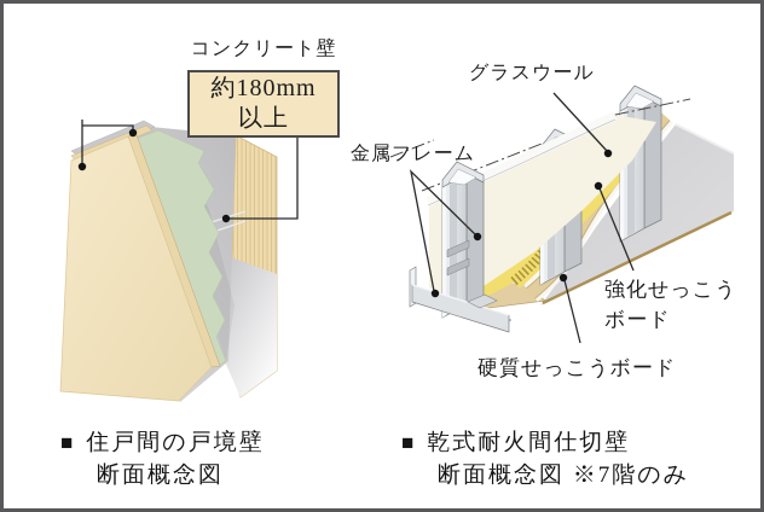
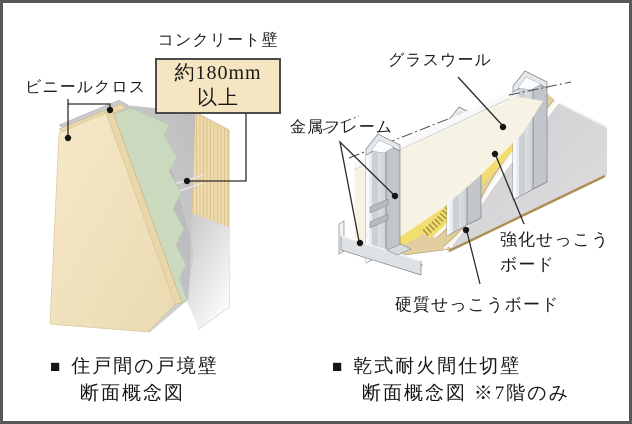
+ ビニールクロス
  コンクリート壁
  約180mm
  以上
  グラスウール
  金属フレーム
  強化せっこう
  ボード
  硬質せっこうボード
  ■ 住戸間の戸境壁
  断面概念図
  ■ 乾式耐火間仕切壁
  断面概念図 ※7階のみ
